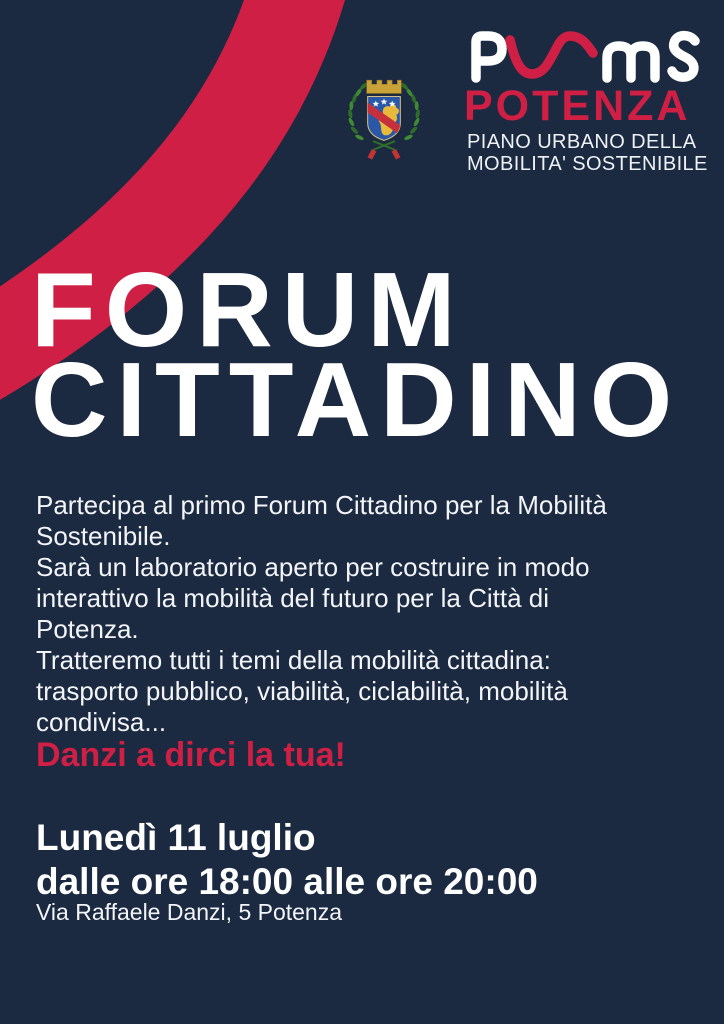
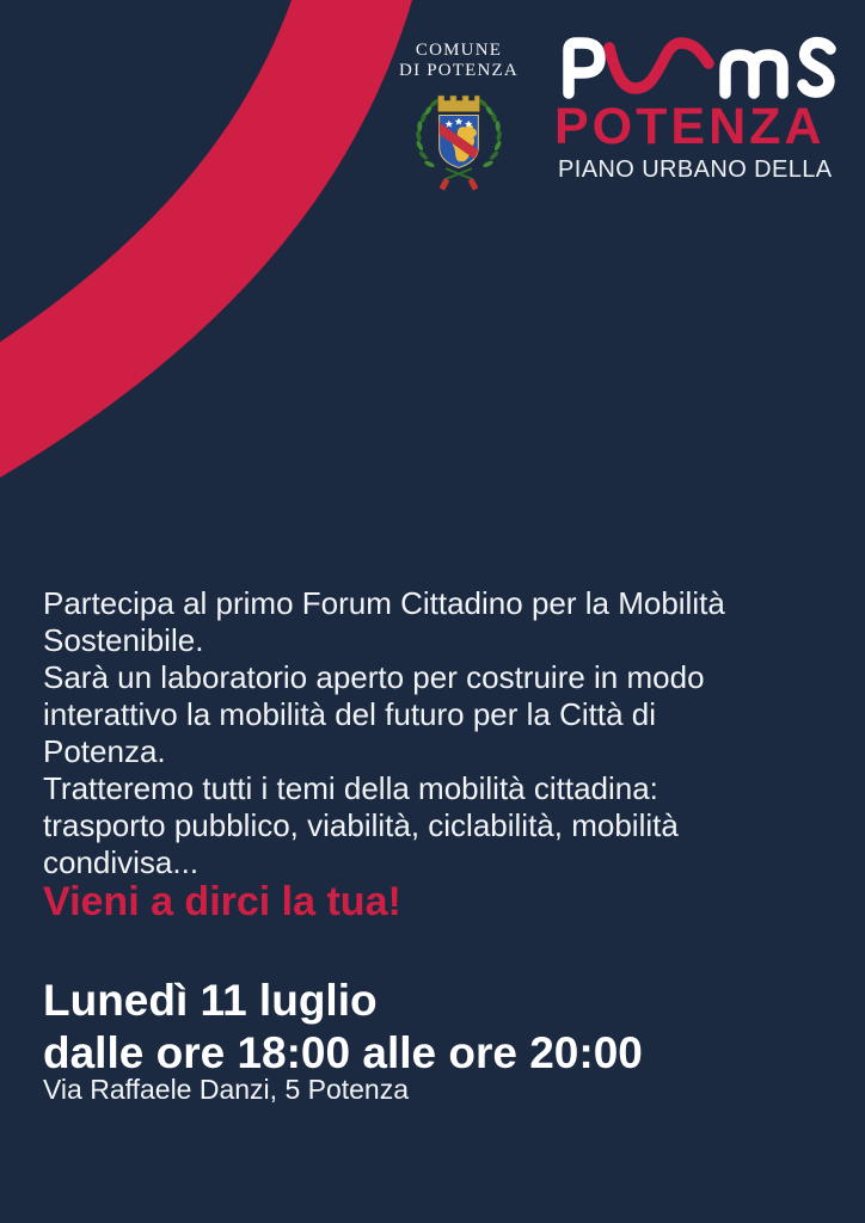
+ COMUNE
+ DI POTENZA
  POTENZA
  PIANO URBANO DELLA
- MOBILITA' SOSTENIBILE
- FORUM
- CITTADINO
  Partecipa al primo Forum Cittadino per la Mobilità
  Sostenibile.
  Sarà un laboratorio aperto per costruire in modo
  interattivo la mobilità del futuro per la Città di
  Potenza.
  Tratteremo tutti i temi della mobilità cittadina:
  trasporto pubblico, viabilità, ciclabilità, mobilità
  condivisa...
- Danzi a dirci la tua!
+ Vieni a dirci la tua!
  Lunedì 11 luglio
  dalle ore 18:00 alle ore 20:00
  Via Raffaele Danzi, 5 Potenza
